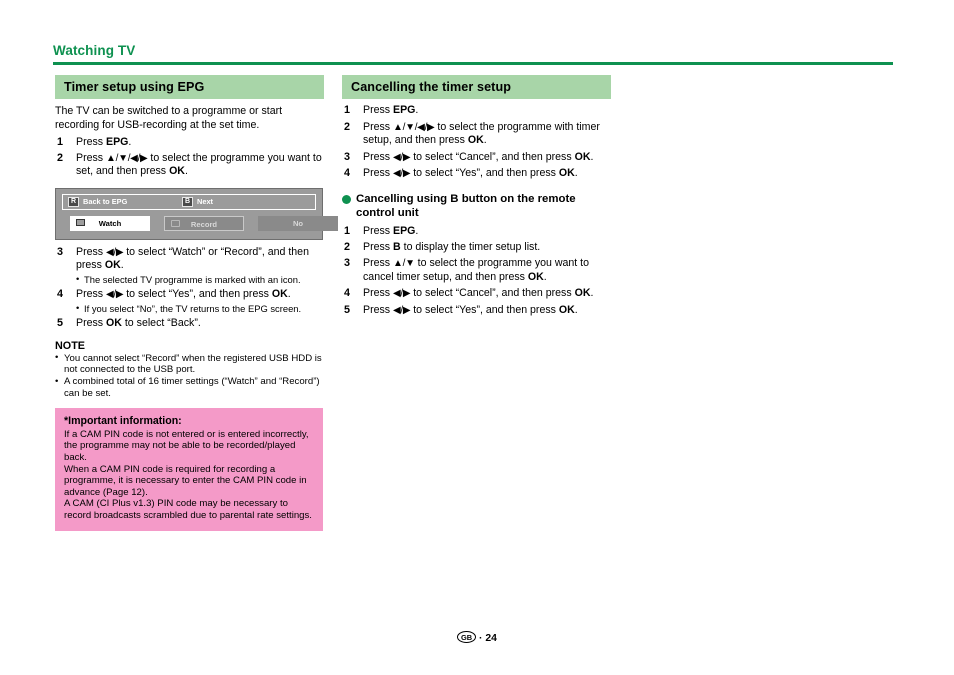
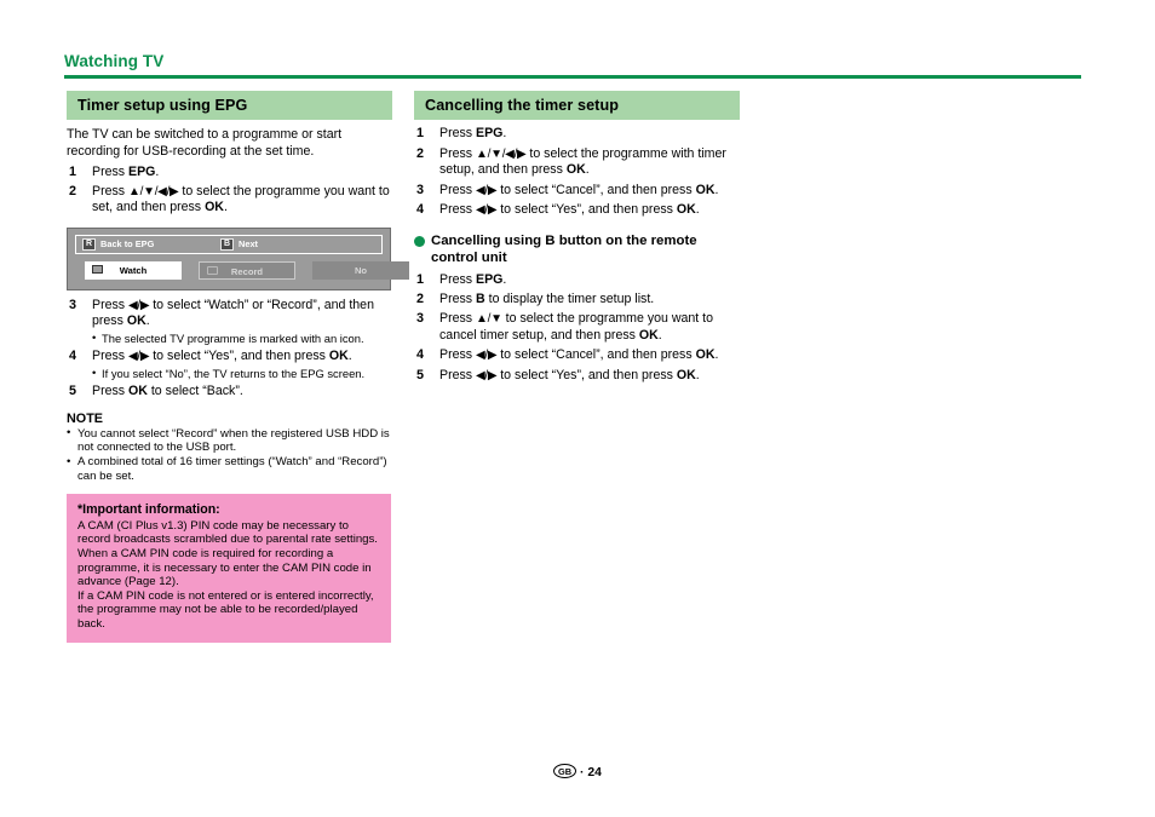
  Watching TV
  Timer setup using EPG
  The TV can be switched to a programme or start recording for USB-recording at the set time.
  1
  Press EPG.
  2
  Press ▲/▼/◀/▶ to select the programme you want to set, and then press OK.
  Back to EPG
  Next
  Watch
  Record
  No
  3
  Press ◀/▶ to select “Watch” or “Record”, and then press OK.
  The selected TV programme is marked with an icon.
  4
  Press ◀/▶ to select “Yes”, and then press OK.
  If you select “No”, the TV returns to the EPG screen.
  5
  Press OK to select “Back”.
  NOTE
  You cannot select “Record” when the registered USB HDD is not connected to the USB port.
  A combined total of 16 timer settings (“Watch” and “Record”) can be set.
  *Important information:
- If a CAM PIN code is not entered or is entered incorrectly, the programme may not be able to be recorded/played back.
+ A CAM (CI Plus v1.3) PIN code may be necessary to record broadcasts scrambled due to parental rate settings.
  When a CAM PIN code is required for recording a programme, it is necessary to enter the CAM PIN code in advance (Page 12).
- A CAM (CI Plus v1.3) PIN code may be necessary to record broadcasts scrambled due to parental rate settings.
+ If a CAM PIN code is not entered or is entered incorrectly, the programme may not be able to be recorded/played back.
  Cancelling the timer setup
  1
  Press EPG.
  2
  Press ▲/▼/◀/▶ to select the programme with timer setup, and then press OK.
  3
  Press ◀/▶ to select “Cancel”, and then press OK.
  4
  Press ◀/▶ to select “Yes”, and then press OK.
  Cancelling using B button on the remote control unit
  1
  Press EPG.
  2
  Press B to display the timer setup list.
  3
  Press ▲/▼ to select the programme you want to cancel timer setup, and then press OK.
  4
  Press ◀/▶ to select “Cancel”, and then press OK.
  5
  Press ◀/▶ to select “Yes”, and then press OK.
  GB · 24
